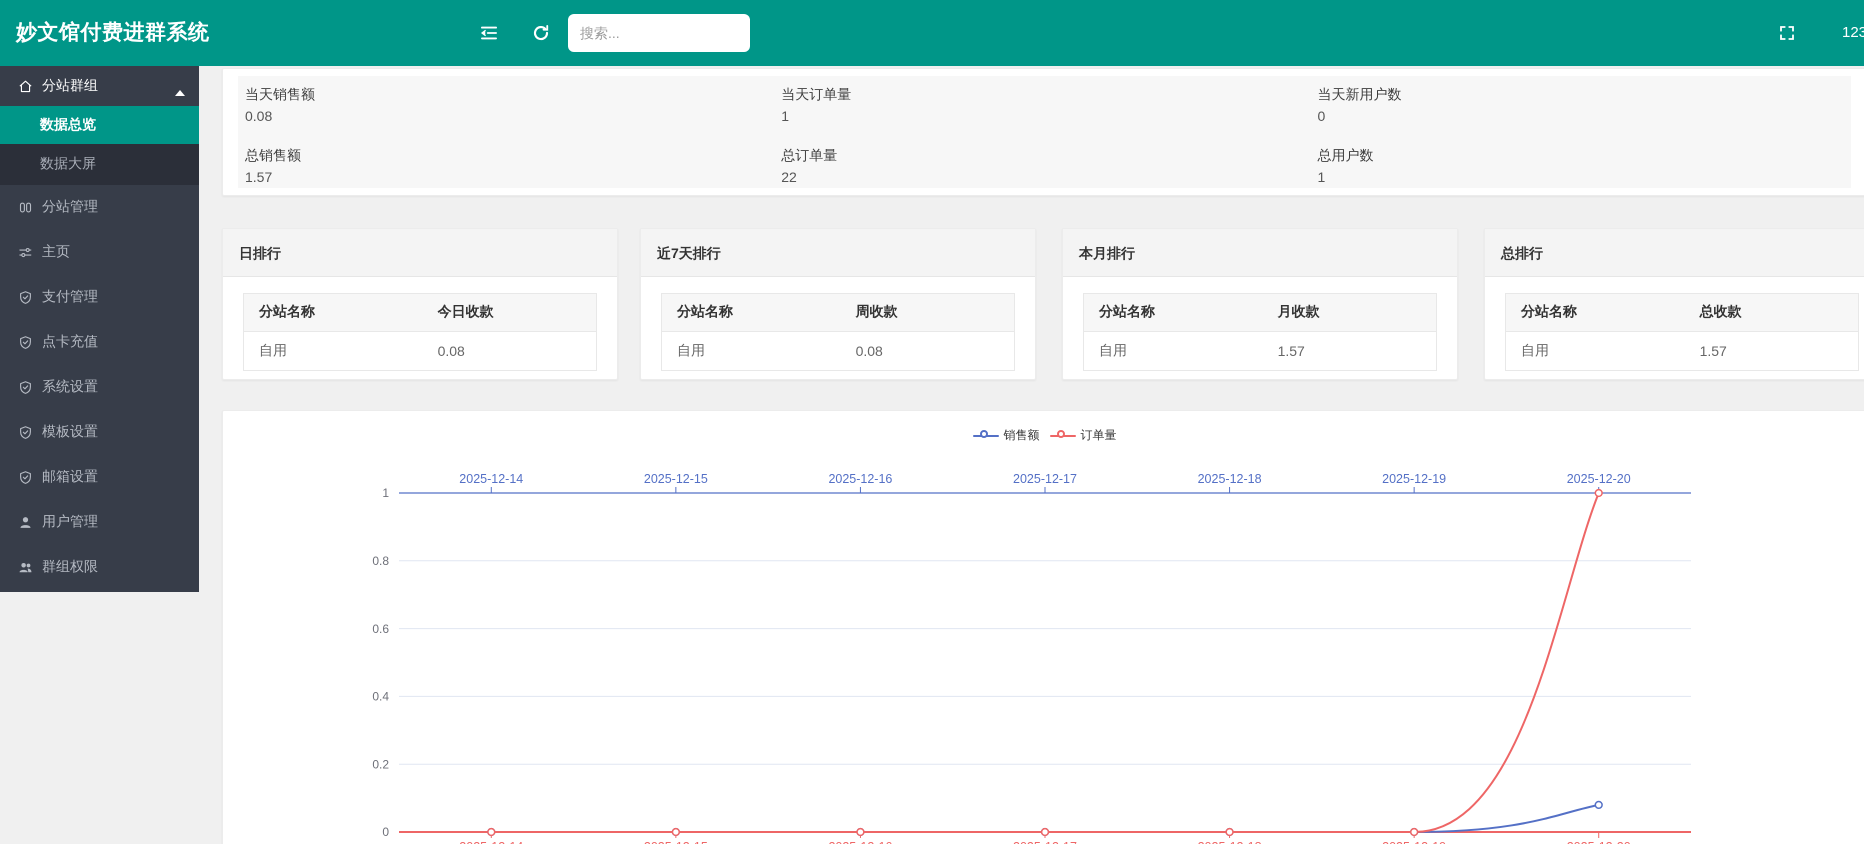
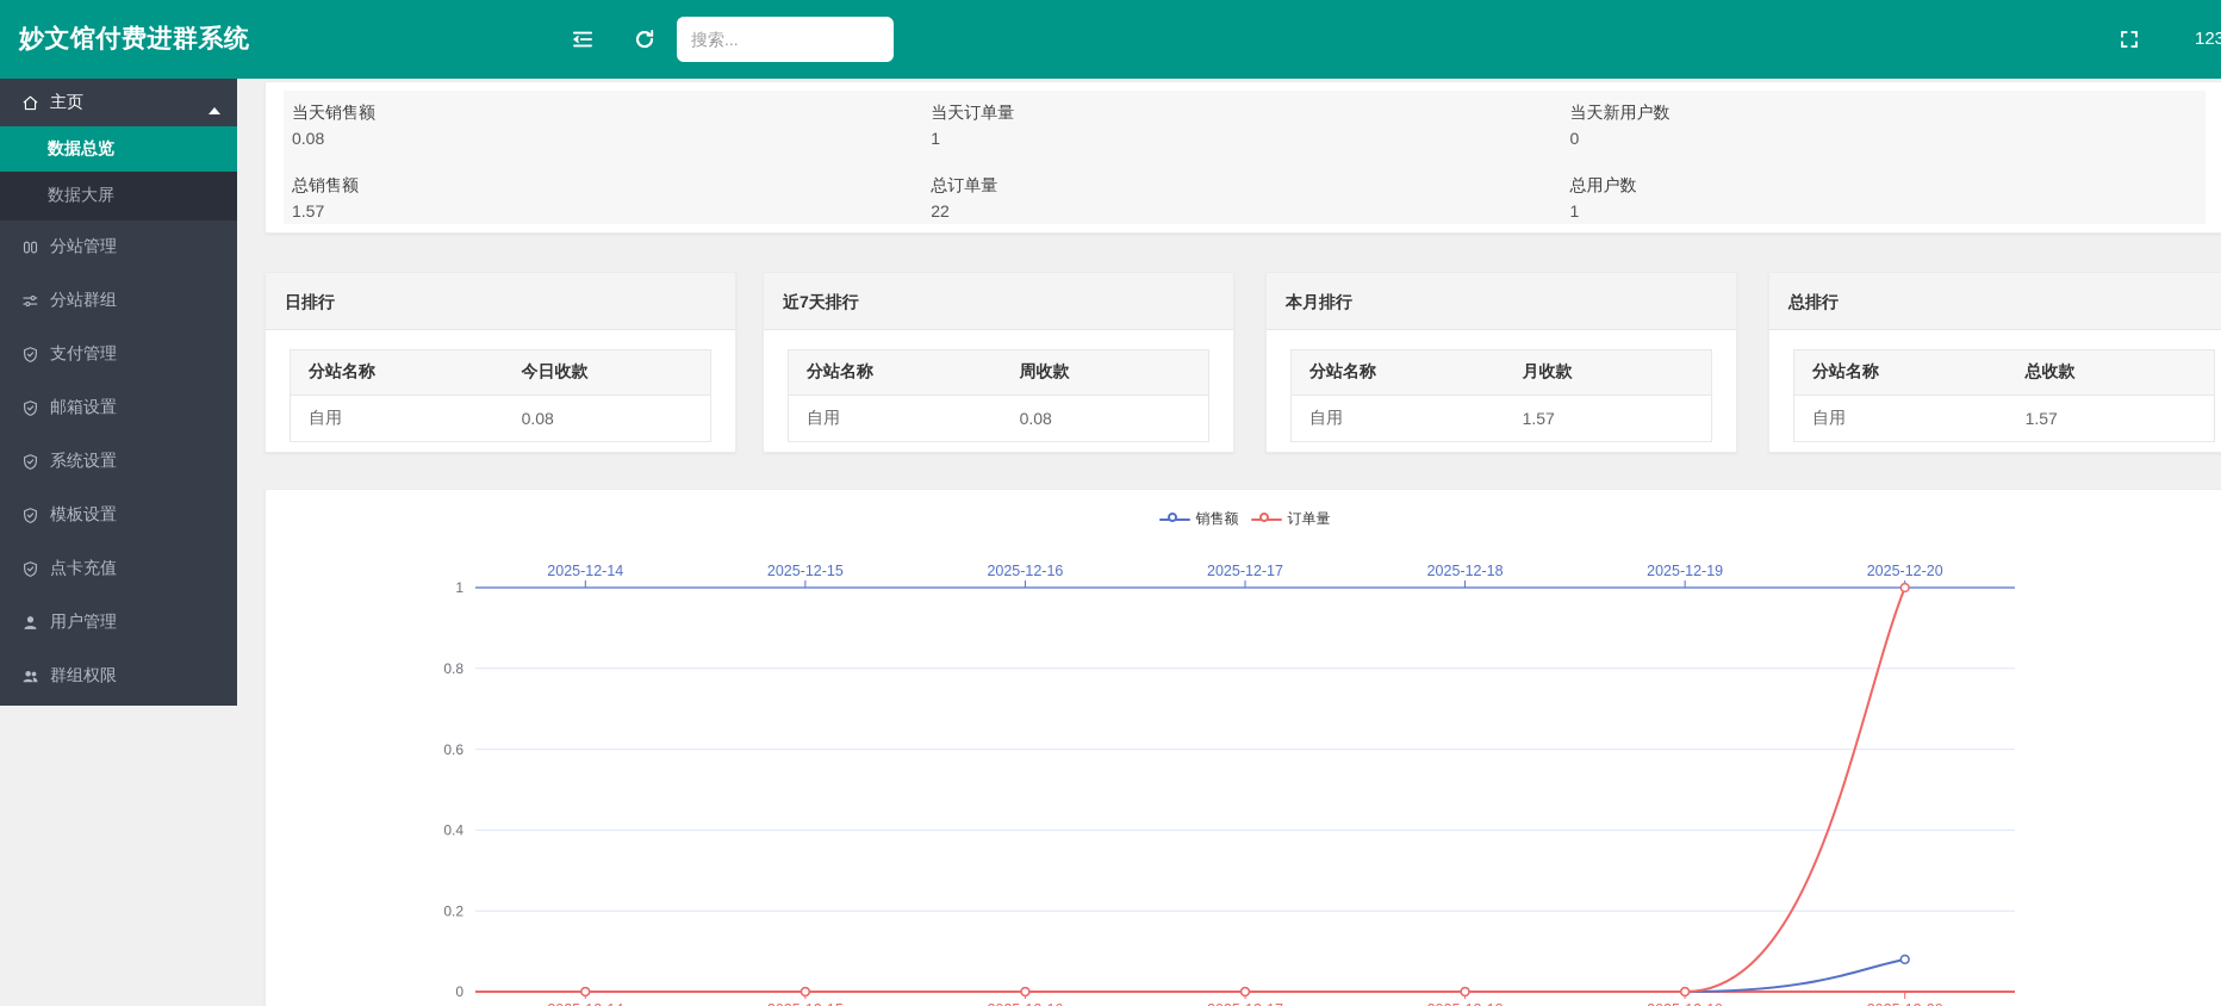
  妙文馆付费进群系统
  搜索...
- 分站群组
+ 主页
  数据总览
  数据大屏
  分站管理
- 主页
+ 分站群组
  支付管理
- 点卡充值
+ 邮箱设置
  系统设置
  模板设置
- 邮箱设置
+ 点卡充值
  用户管理
  群组权限
  当天销售额
  0.08
  总销售额
  1.57
  当天订单量
  1
  总订单量
  22
  当天新用户数
  0
  总用户数
  1
  日排行
  分站名称
  今日收款
  自用
  0.08
  近7天排行
  分站名称
  周收款
  自用
  0.08
  本月排行
  分站名称
  月收款
  自用
  1.57
  总排行
  分站名称
  总收款
  自用
  1.57
  销售额
  订单量
  0
  0.2
  0.4
  0.6
  0.8
  1
  2025-12-14
  2025-12-15
  2025-12-16
  2025-12-17
  2025-12-18
  2025-12-19
  2025-12-20
